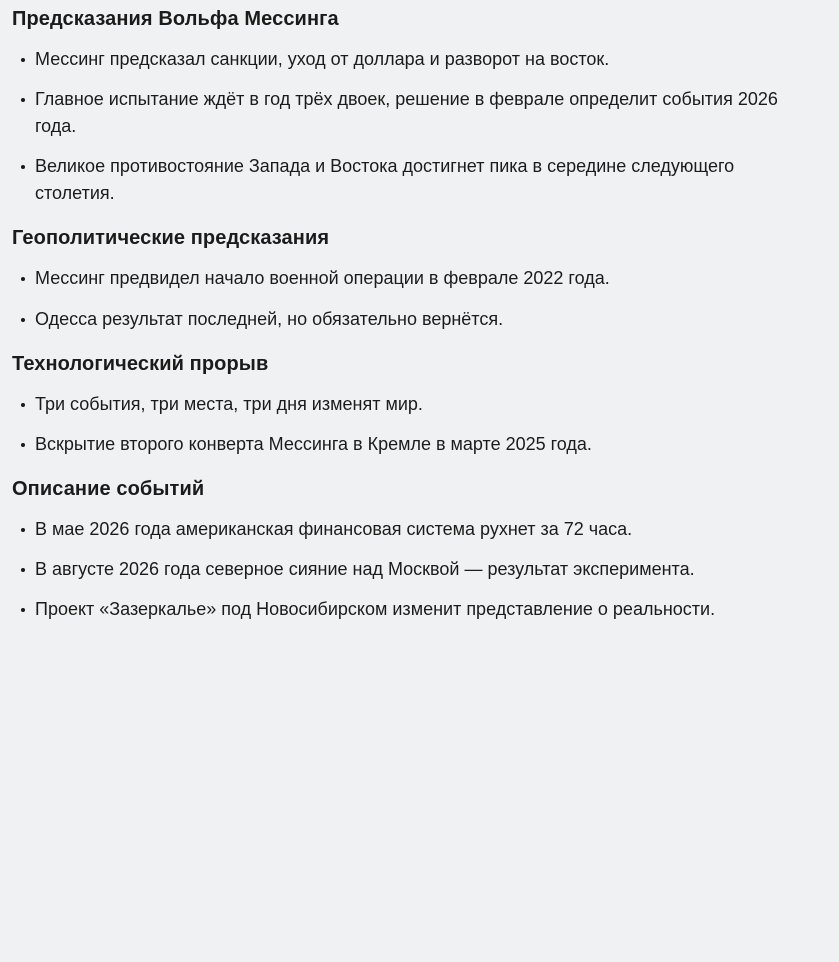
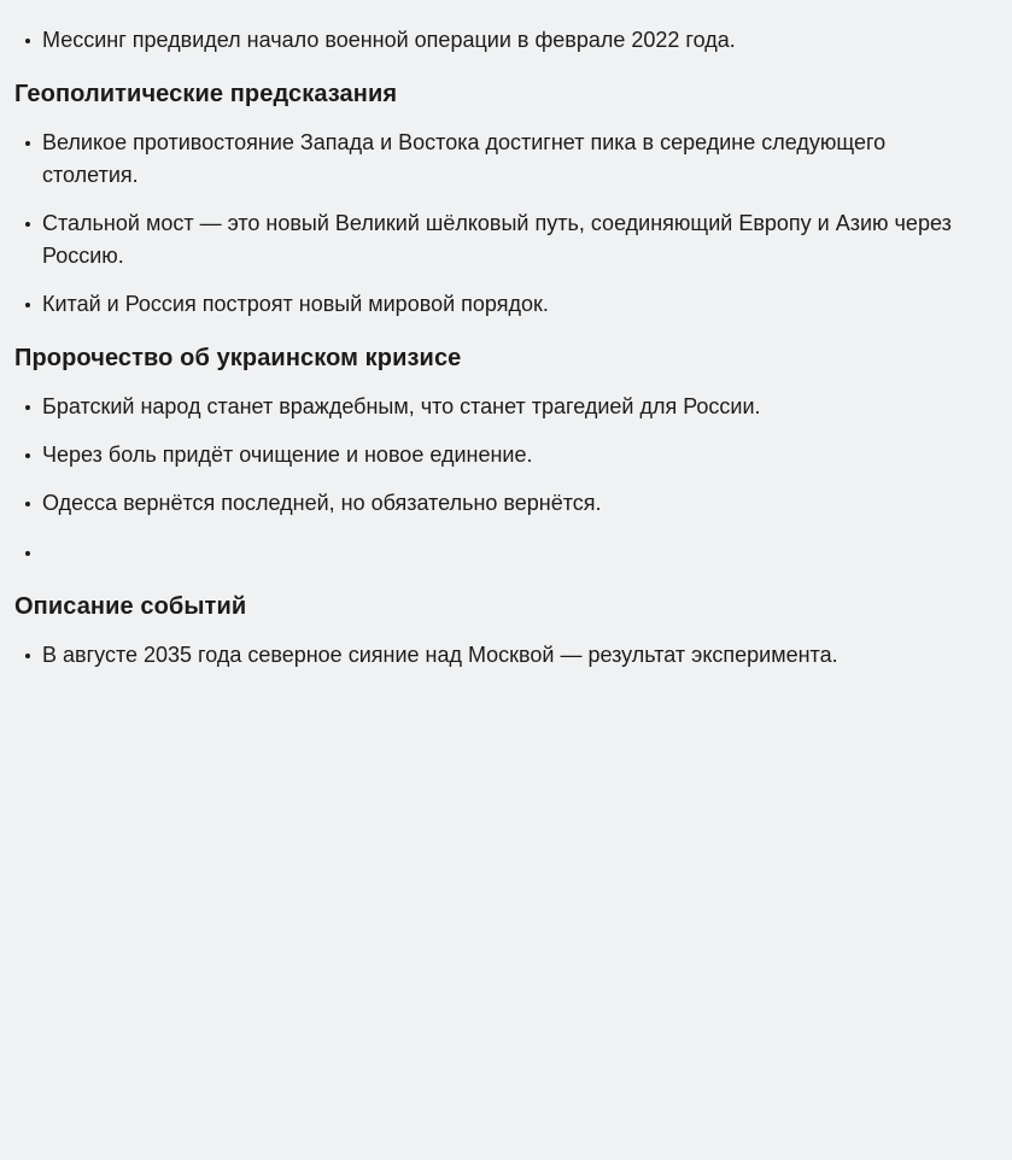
- Предсказания Вольфа Мессинга
- Мессинг предсказал санкции, уход от доллара и разворот на восток.
- Главное испытание ждёт в год трёх двоек, решение в феврале определит события 2026 года.
- Великое противостояние Запада и Востока достигнет пика в середине следующего столетия.
+ Мессинг предвидел начало военной операции в феврале 2022 года.
  Геополитические предсказания
- Мессинг предвидел начало военной операции в феврале 2022 года.
+ Великое противостояние Запада и Востока достигнет пика в середине следующего столетия.
+ Стальной мост — это новый Великий шёлковый путь, соединяющий Европу и Азию через Россию.
+ Китай и Россия построят новый мировой порядок.
+ Пророчество об украинском кризисе
+ Братский народ станет враждебным, что станет трагедией для России.
+ Через боль придёт очищение и новое единение.
- Одесса результат последней, но обязательно вернётся.
+ Одесса вернётся последней, но обязательно вернётся.
- Технологический прорыв
- Три события, три места, три дня изменят мир.
- Вскрытие второго конверта Мессинга в Кремле в марте 2025 года.
  Описание событий
- В мае 2026 года американская финансовая система рухнет за 72 часа.
- В августе 2026 года северное сияние над Москвой — результат эксперимента.
+ В августе 2035 года северное сияние над Москвой — результат эксперимента.
- Проект «Зазеркалье» под Новосибирском изменит представление о реальности.
